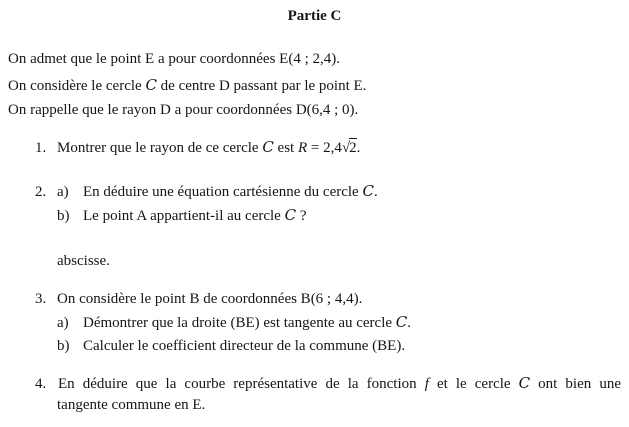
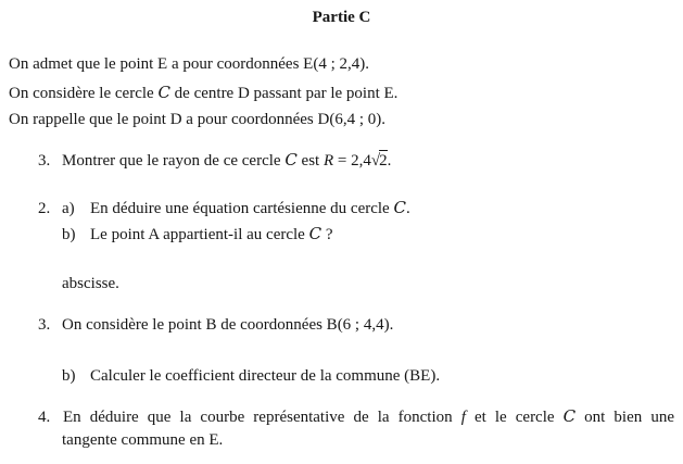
  Partie C
  On admet que le point E a pour coordonnées E(4 ; 2,4).
  On considère le cercle C de centre D passant par le point E.
- On rappelle que le rayon D a pour coordonnées D(6,4 ; 0).
+ On rappelle que le point D a pour coordonnées D(6,4 ; 0).
- 1. Montrer que le rayon de ce cercle C est R = 2,4√2.
+ 3. Montrer que le rayon de ce cercle C est R = 2,4√2.
  2. a) En déduire une équation cartésienne du cercle C.
  b) Le point A appartient-il au cercle C ?
  abscisse.
  3. On considère le point B de coordonnées B(6 ; 4,4).
- a) Démontrer que la droite (BE) est tangente au cercle C.
  b) Calculer le coefficient directeur de la commune (BE).
  4. En déduire que la courbe représentative de la fonction f et le cercle C ont bien une
  tangente commune en E.
